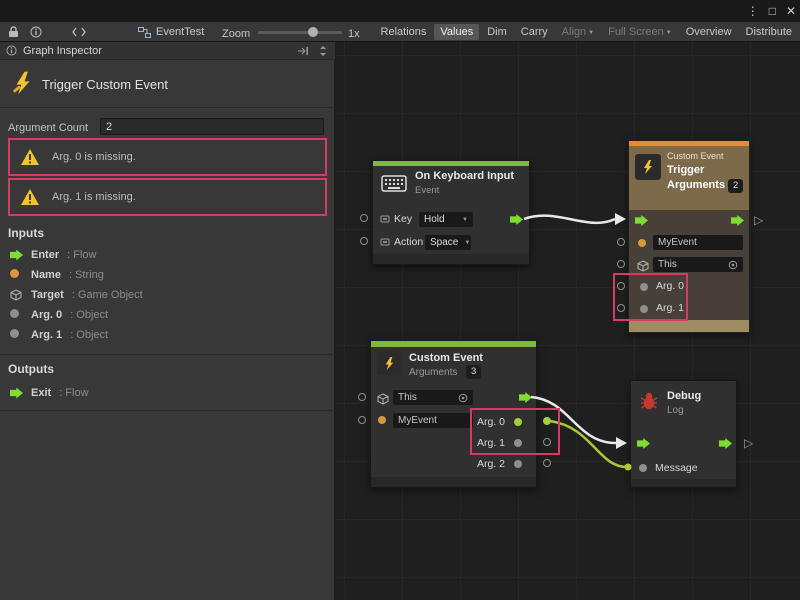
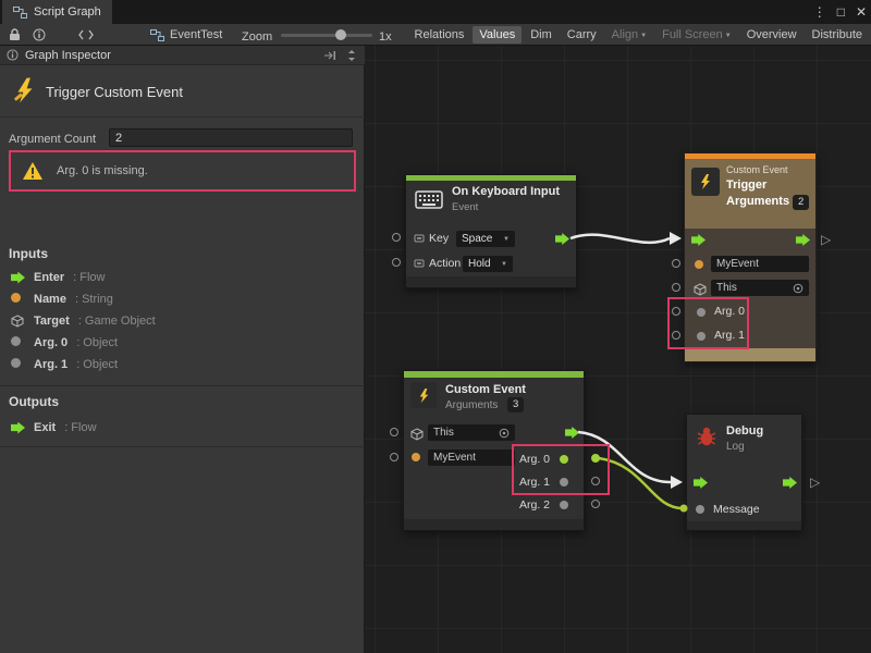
+ Script Graph
  ⋮
  □
  ✕
  EventTest
  Zoom
  1x
  Relations
  Values
  Dim
  Carry
  Align
  Full Screen
  Overview
  Distribute
  Graph Inspector
  Trigger Custom Event
  Argument Count
  2
  Arg. 0 is missing.
- Arg. 1 is missing.
  Inputs
  Enter
  : Flow
  Name
  : String
  Target
  : Game Object
  Arg. 0
  : Object
  Arg. 1
  : Object
  Outputs
  Exit
  : Flow
  On Keyboard Input
  Event
  Key
- Hold
+ Space
  Action
- Space
+ Hold
  Custom Event
  Trigger
  Arguments
  2
  MyEvent
  This
  Arg. 0
  Arg. 1
  Custom Event
  Arguments
  3
  This
  MyEvent
  Arg. 0
  Arg. 1
  Arg. 2
  Debug
  Log
  Message
  ▷
  ▷
